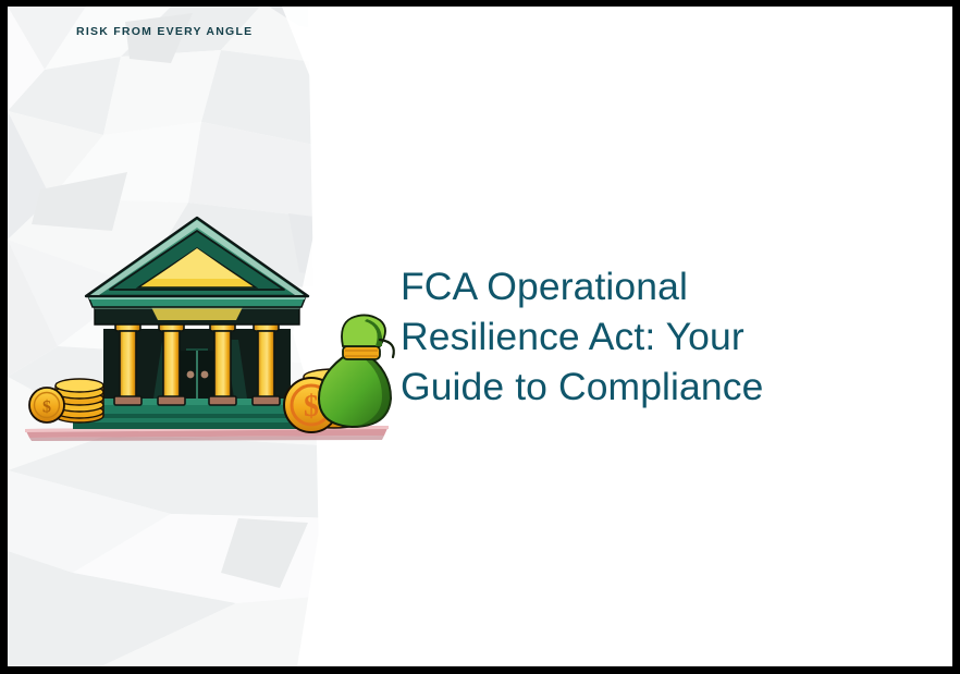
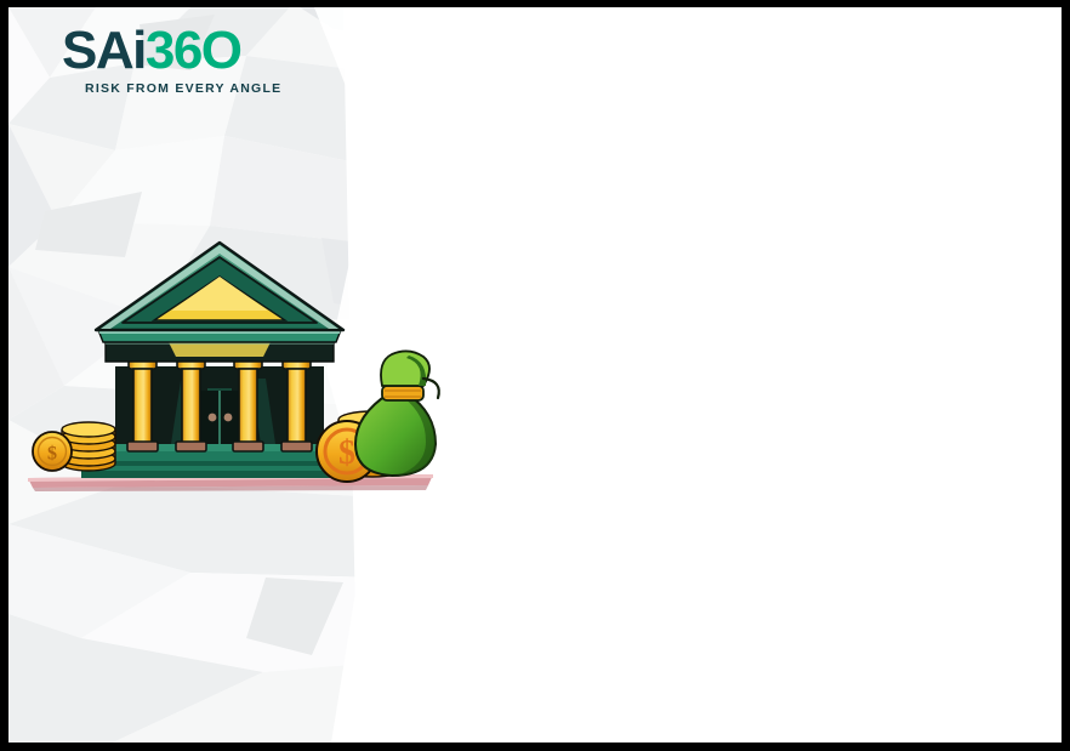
+ SAi36O
  RISK FROM EVERY ANGLE
  $
  $
- FCA Operational Resilience Act: Your Guide to Compliance
